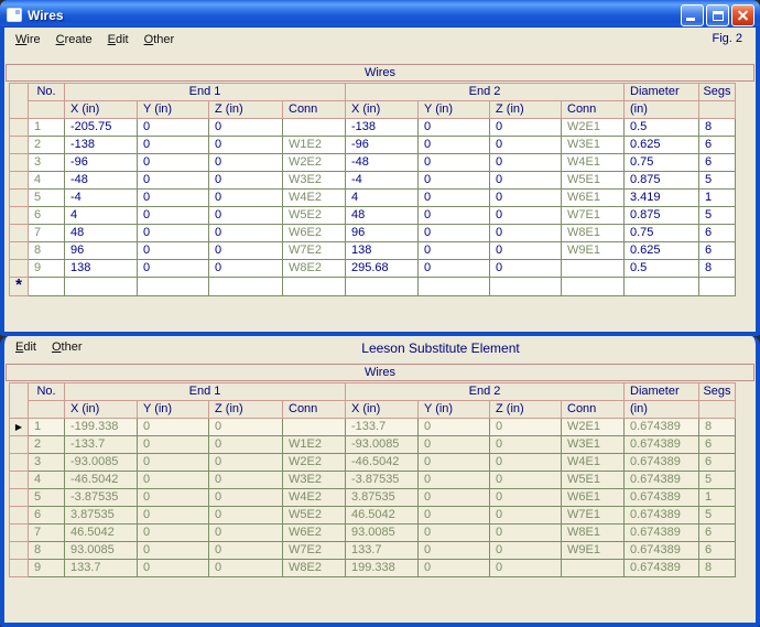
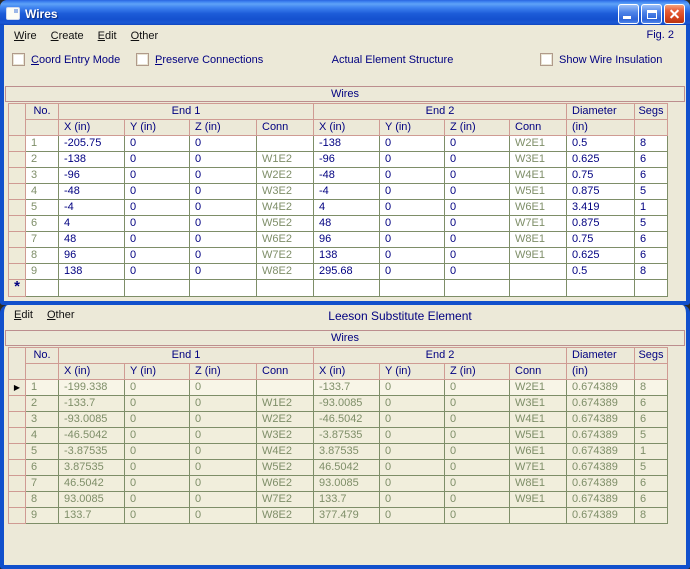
  Wires
  Wire
  Create
  Edit
  Other
  Fig. 2
+ Coord Entry Mode
+ Preserve Connections
+ Actual Element Structure
+ Show Wire Insulation
  Wires
  	No.	End 1	End 2	Diameter	Segs
  	X (in)	Y (in)	Z (in)	Conn	X (in)	Y (in)	Z (in)	Conn	(in)
  	1	-205.75	0	0		-138	0	0	W2E1	0.5	8
  	2	-138	0	0	W1E2	-96	0	0	W3E1	0.625	6
  	3	-96	0	0	W2E2	-48	0	0	W4E1	0.75	6
  	4	-48	0	0	W3E2	-4	0	0	W5E1	0.875	5
  	5	-4	0	0	W4E2	4	0	0	W6E1	3.419	1
  	6	4	0	0	W5E2	48	0	0	W7E1	0.875	5
  	7	48	0	0	W6E2	96	0	0	W8E1	0.75	6
  	8	96	0	0	W7E2	138	0	0	W9E1	0.625	6
  	9	138	0	0	W8E2	295.68	0	0		0.5	8
  *
  Edit
  Other
  Leeson Substitute Element
  Wires
  	No.	End 1	End 2	Diameter	Segs
  	X (in)	Y (in)	Z (in)	Conn	X (in)	Y (in)	Z (in)	Conn	(in)
  ▶	1	-199.338	0	0		-133.7	0	0	W2E1	0.674389	8
  	2	-133.7	0	0	W1E2	-93.0085	0	0	W3E1	0.674389	6
  	3	-93.0085	0	0	W2E2	-46.5042	0	0	W4E1	0.674389	6
  	4	-46.5042	0	0	W3E2	-3.87535	0	0	W5E1	0.674389	5
  	5	-3.87535	0	0	W4E2	3.87535	0	0	W6E1	0.674389	1
  	6	3.87535	0	0	W5E2	46.5042	0	0	W7E1	0.674389	5
  	7	46.5042	0	0	W6E2	93.0085	0	0	W8E1	0.674389	6
  	8	93.0085	0	0	W7E2	133.7	0	0	W9E1	0.674389	6
- 	9	133.7	0	0	W8E2	199.338	0	0		0.674389	8
+ 	9	133.7	0	0	W8E2	377.479	0	0		0.674389	8
